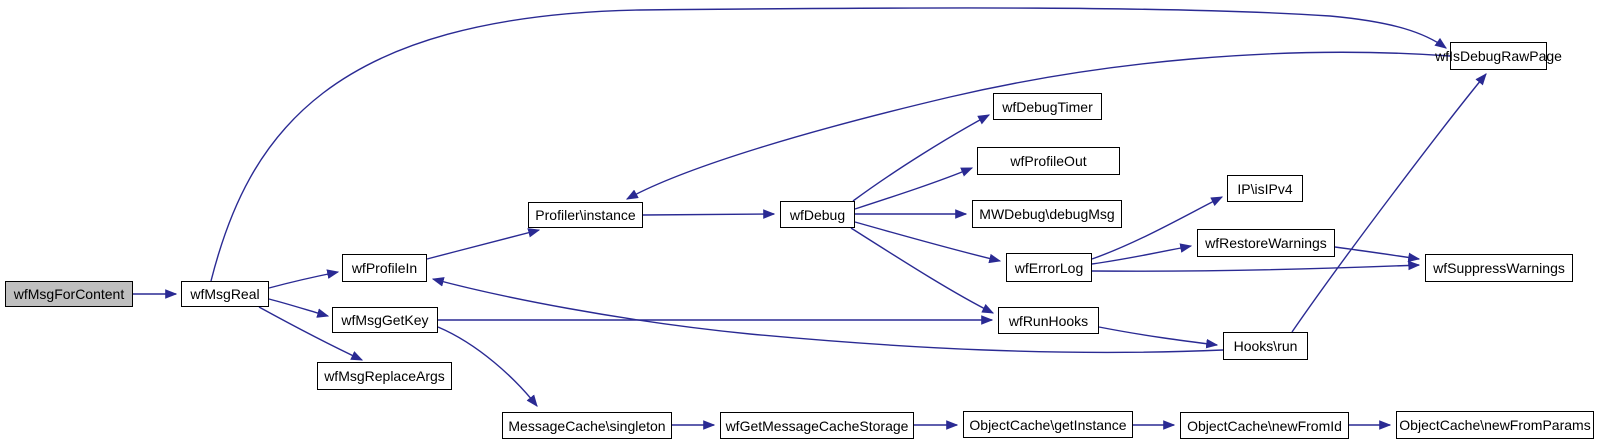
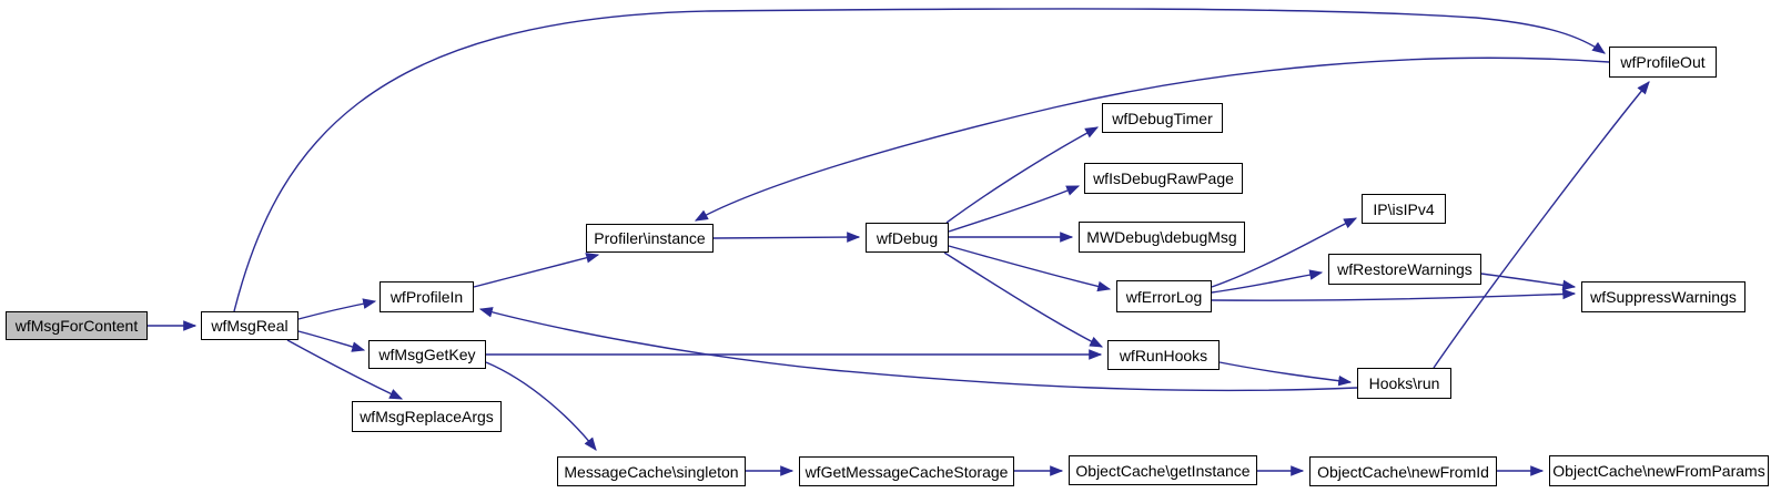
  wfMsgForContent
  wfMsgReal
  wfProfileIn
  wfMsgGetKey
  wfMsgReplaceArgs
  Profiler\instance
  wfDebug
  wfDebugTimer
- wfProfileOut
+ wfIsDebugRawPage
  MWDebug\debugMsg
  IP\isIPv4
  wfRestoreWarnings
  wfErrorLog
  wfRunHooks
  Hooks\run
- wfIsDebugRawPage
+ wfProfileOut
  wfSuppressWarnings
  MessageCache\singleton
  wfGetMessageCacheStorage
  ObjectCache\getInstance
  ObjectCache\newFromId
  ObjectCache\newFromParams
